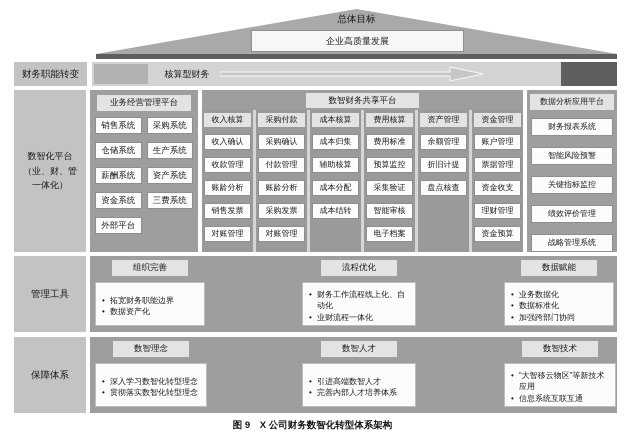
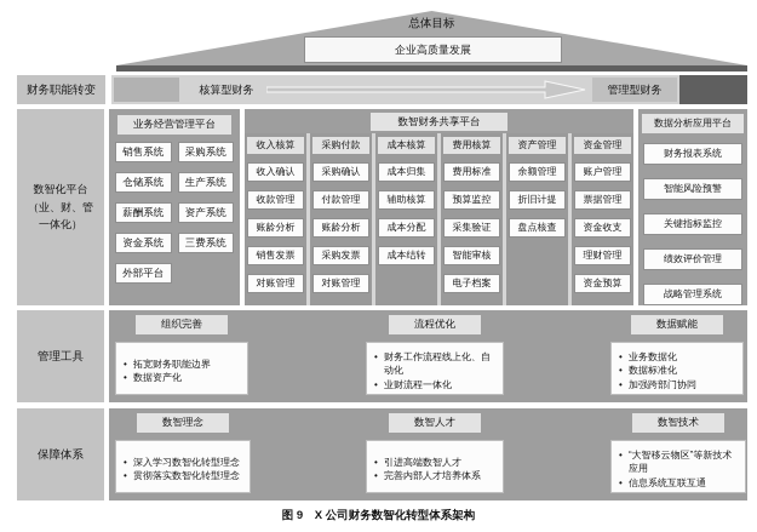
  总体目标
  企业高质量发展
  财务职能转变
  核算型财务
+ 管理型财务
  数智化平台
  （业、财、管
  一体化）
  业务经营管理平台
  销售系统
  采购系统
  仓储系统
  生产系统
  薪酬系统
  资产系统
  资金系统
  三费系统
  外部平台
  数智财务共享平台
  收入核算
  收入确认
  收款管理
  账龄分析
  销售发票
  对账管理
  采购付款
  采购确认
  付款管理
  账龄分析
  采购发票
  对账管理
  成本核算
  成本归集
  辅助核算
  成本分配
  成本结转
  费用核算
  费用标准
  预算监控
  采集验证
  智能审核
  电子档案
  资产管理
  余额管理
  折旧计提
  盘点核查
  资金管理
  账户管理
  票据管理
  资金收支
  理财管理
  资金预算
  数据分析应用平台
  财务报表系统
  智能风险预警
  关键指标监控
  绩效评价管理
  战略管理系统
  管理工具
  组织完善
  拓宽财务职能边界
  数据资产化
  流程优化
  财务工作流程线上化、自动化
  业财流程一体化
  数据赋能
  业务数据化
  数据标准化
  加强跨部门协同
  保障体系
  数智理念
  深入学习数智化转型理念
  贯彻落实数智化转型理念
  数智人才
  引进高端数智人才
  完善内部人才培养体系
  数智技术
  “大智移云物区”等新技术应用
  信息系统互联互通
  图 9 X 公司财务数智化转型体系架构
